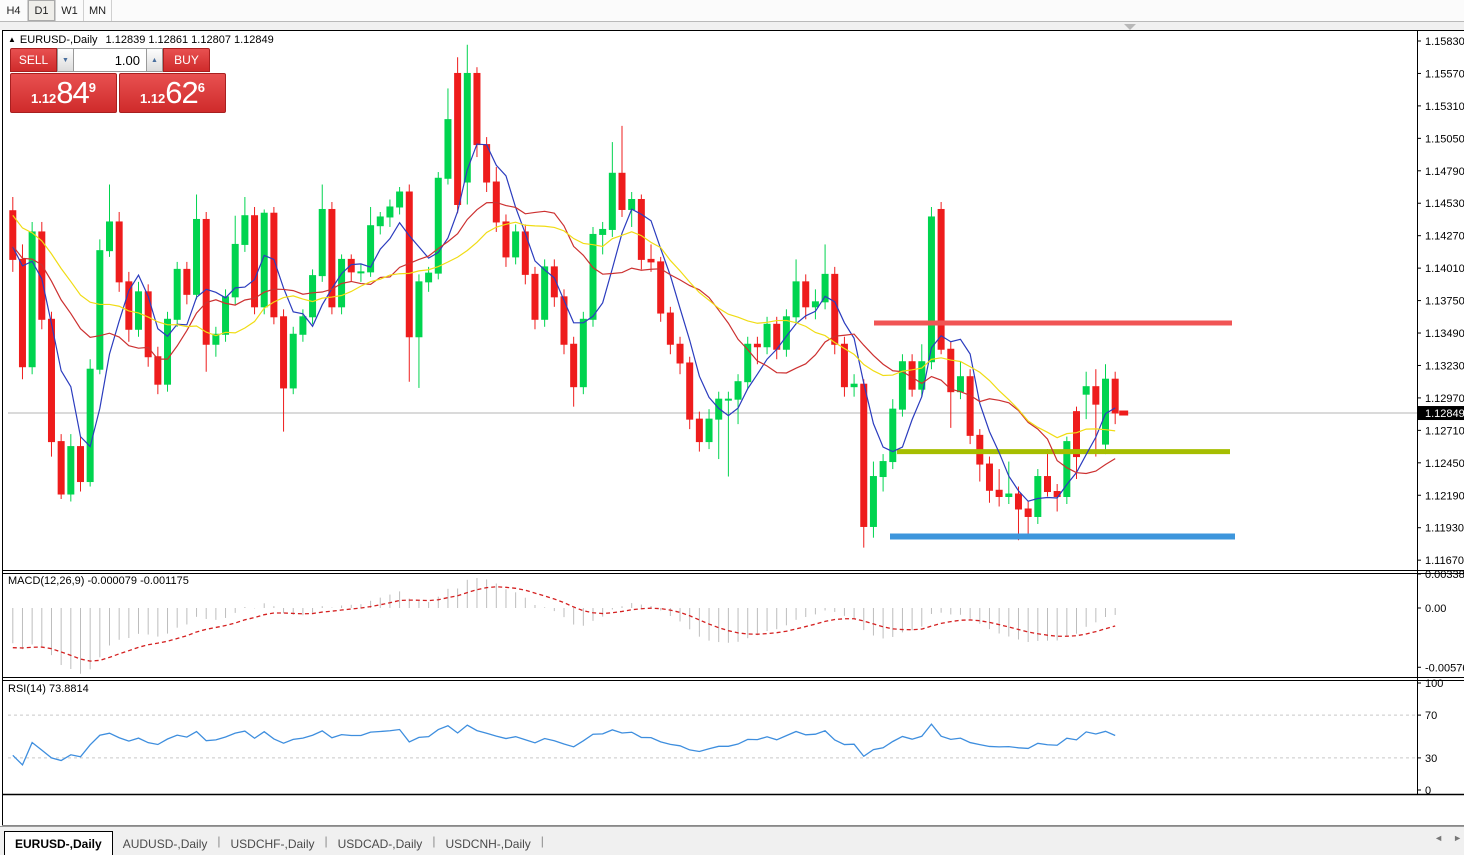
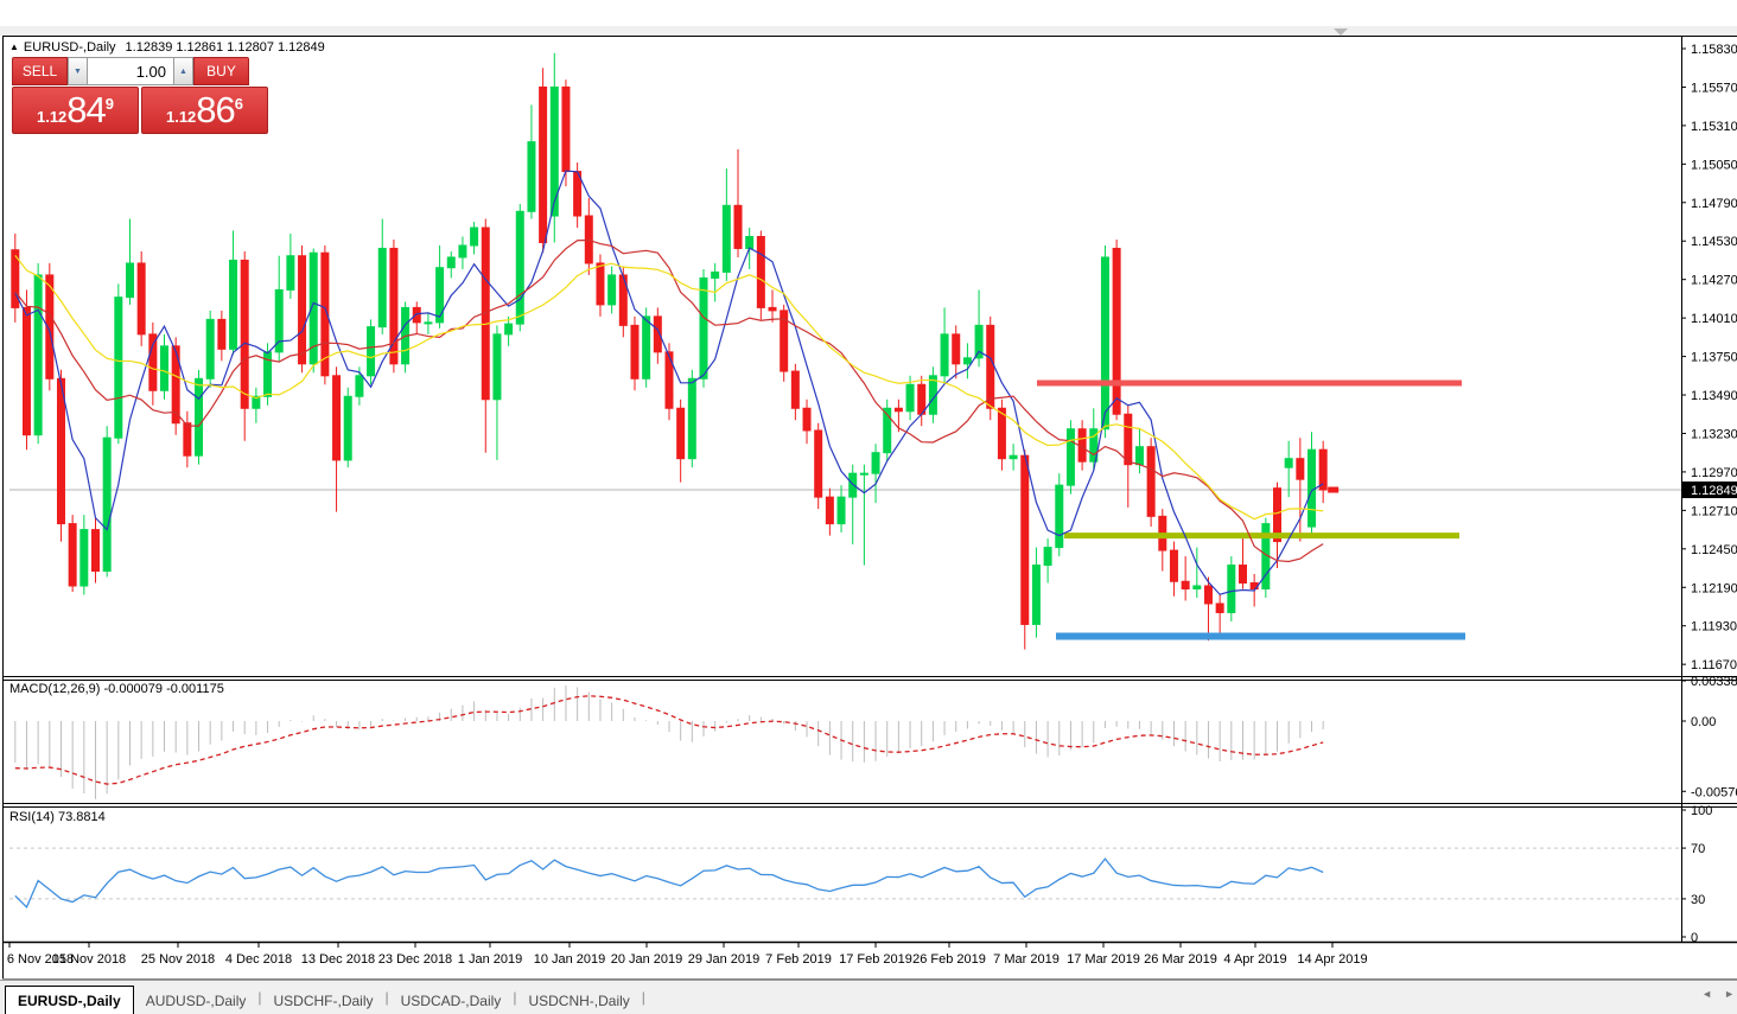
- H4
- D1
- W1
- MN
  1.15830
  1.15570
  1.15310
  1.15050
  1.14790
  1.14530
  1.14270
  1.14010
  1.13750
  1.13490
  1.13230
  1.12970
  1.12710
  1.12450
  1.12190
  1.11930
  1.11670
  1.12849
  0.00338
  0.00
  -0.0057
  100
  70
  30
  0
+ 6 Nov 2018
+ 15 Nov 2018
+ 25 Nov 2018
+ 4 Dec 2018
+ 13 Dec 2018
+ 23 Dec 2018
+ 1 Jan 2019
+ 10 Jan 2019
+ 20 Jan 2019
+ 29 Jan 2019
+ 7 Feb 2019
+ 17 Feb 2019
+ 26 Feb 2019
+ 7 Mar 2019
+ 17 Mar 2019
+ 26 Mar 2019
+ 4 Apr 2019
+ 14 Apr 2019
  ▲ EURUSD-,Daily 1.12839 1.12861 1.12807 1.12849
  SELL
  1.00
  BUY
  1.12
  84
  9
  1.12
- 62
+ 86
  6
  MACD(12,26,9) -0.000079 -0.001175
  RSI(14) 73.8814
  EURUSD-,Daily
  AUDUSD-,Daily
  |
  USDCHF-,Daily
  |
  USDCAD-,Daily
  |
  USDCNH-,Daily
  |
  ◄
  ►
